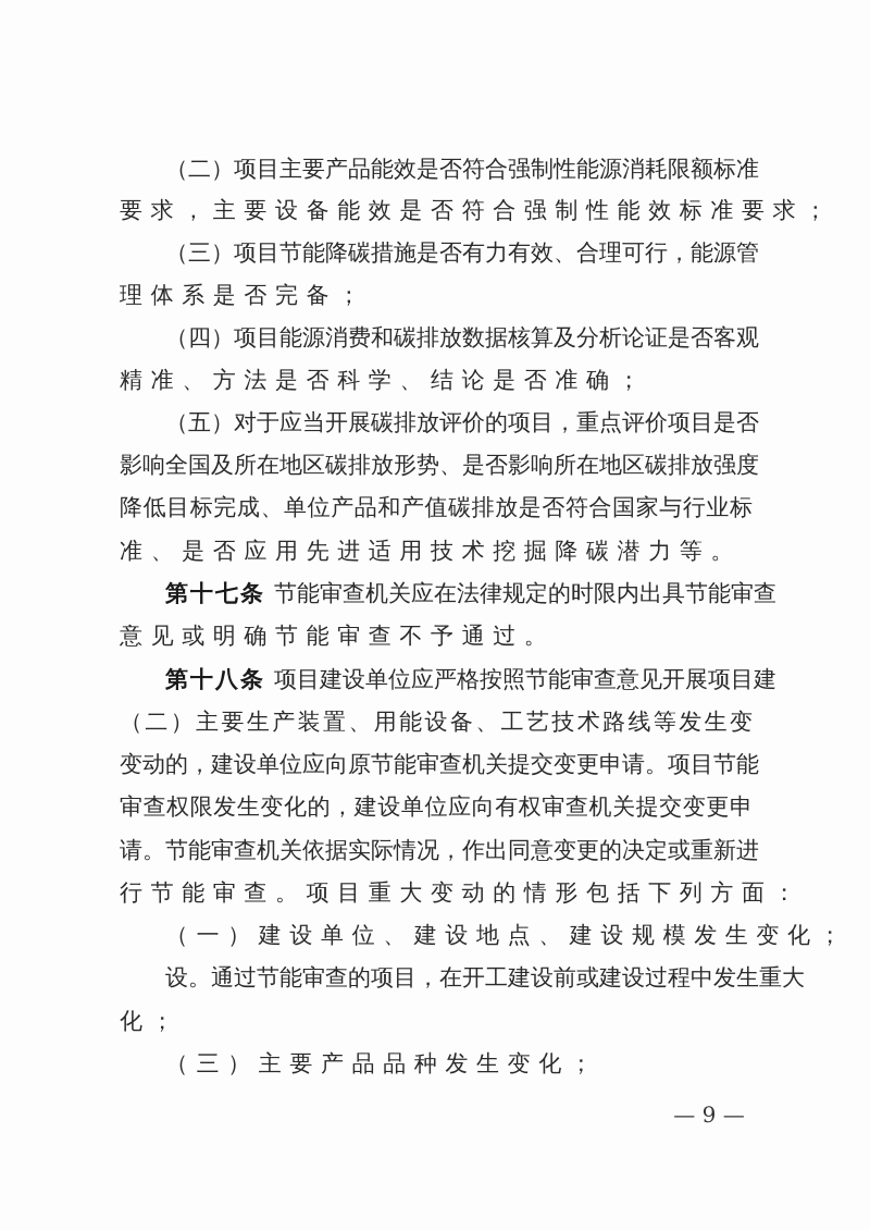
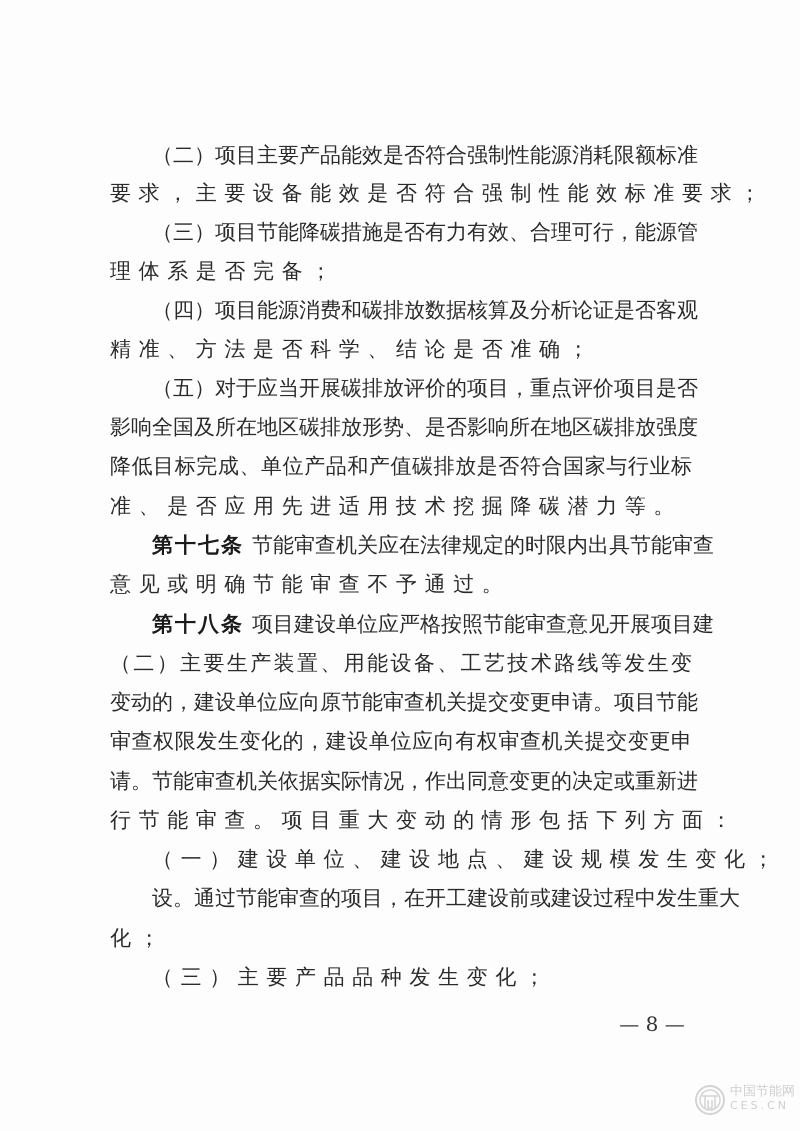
  （二）项目主要产品能效是否符合强制性能源消耗限额标准
  要求，主要设备能效是否符合强制性能效标准要求；
  （三）项目节能降碳措施是否有力有效、合理可行，能源管
  理体系是否完备；
  （四）项目能源消费和碳排放数据核算及分析论证是否客观
  精准、方法是否科学、结论是否准确；
  （五）对于应当开展碳排放评价的项目，重点评价项目是否
  影响全国及所在地区碳排放形势、是否影响所在地区碳排放强度
  降低目标完成、单位产品和产值碳排放是否符合国家与行业标
  准、是否应用先进适用技术挖掘降碳潜力等。
  第十七条 节能审查机关应在法律规定的时限内出具节能审查
  意见或明确节能审查不予通过。
  第十八条 项目建设单位应严格按照节能审查意见开展项目建
  （二）主要生产装置、用能设备、工艺技术路线等发生变
  变动的，建设单位应向原节能审查机关提交变更申请。项目节能
  审查权限发生变化的，建设单位应向有权审查机关提交变更申
  请。节能审查机关依据实际情况，作出同意变更的决定或重新进
  行节能审查。项目重大变动的情形包括下列方面：
  （一）建设单位、建设地点、建设规模发生变化；
  设。通过节能审查的项目，在开工建设前或建设过程中发生重大
  化；
  （三）主要产品品种发生变化；
- — 9 —
+ — 8 —
+ 中国节能网
+ CES.CN
